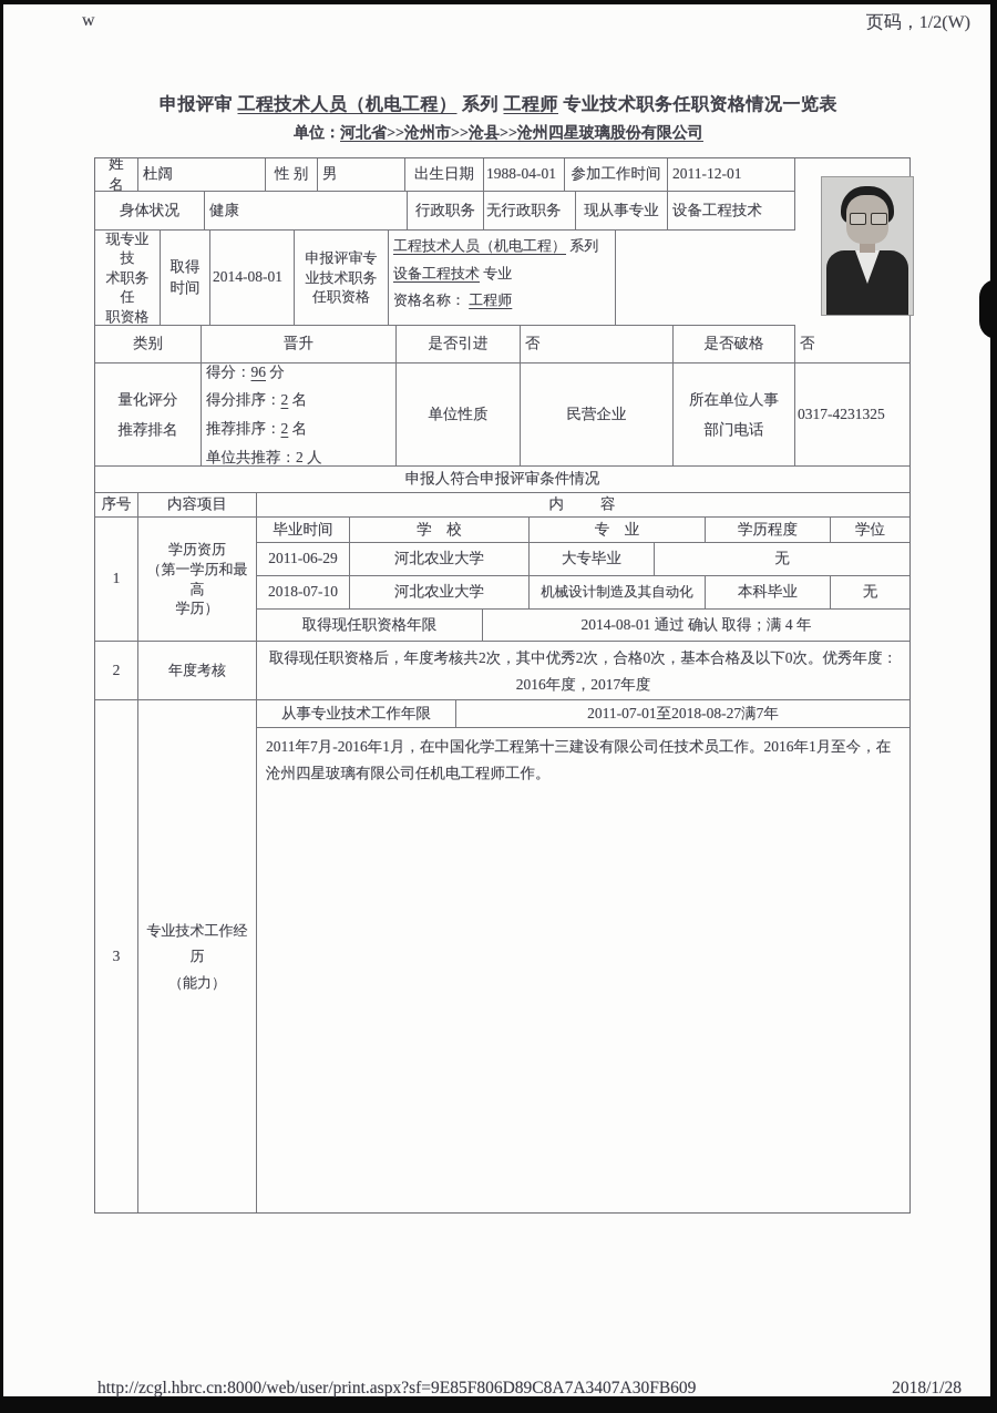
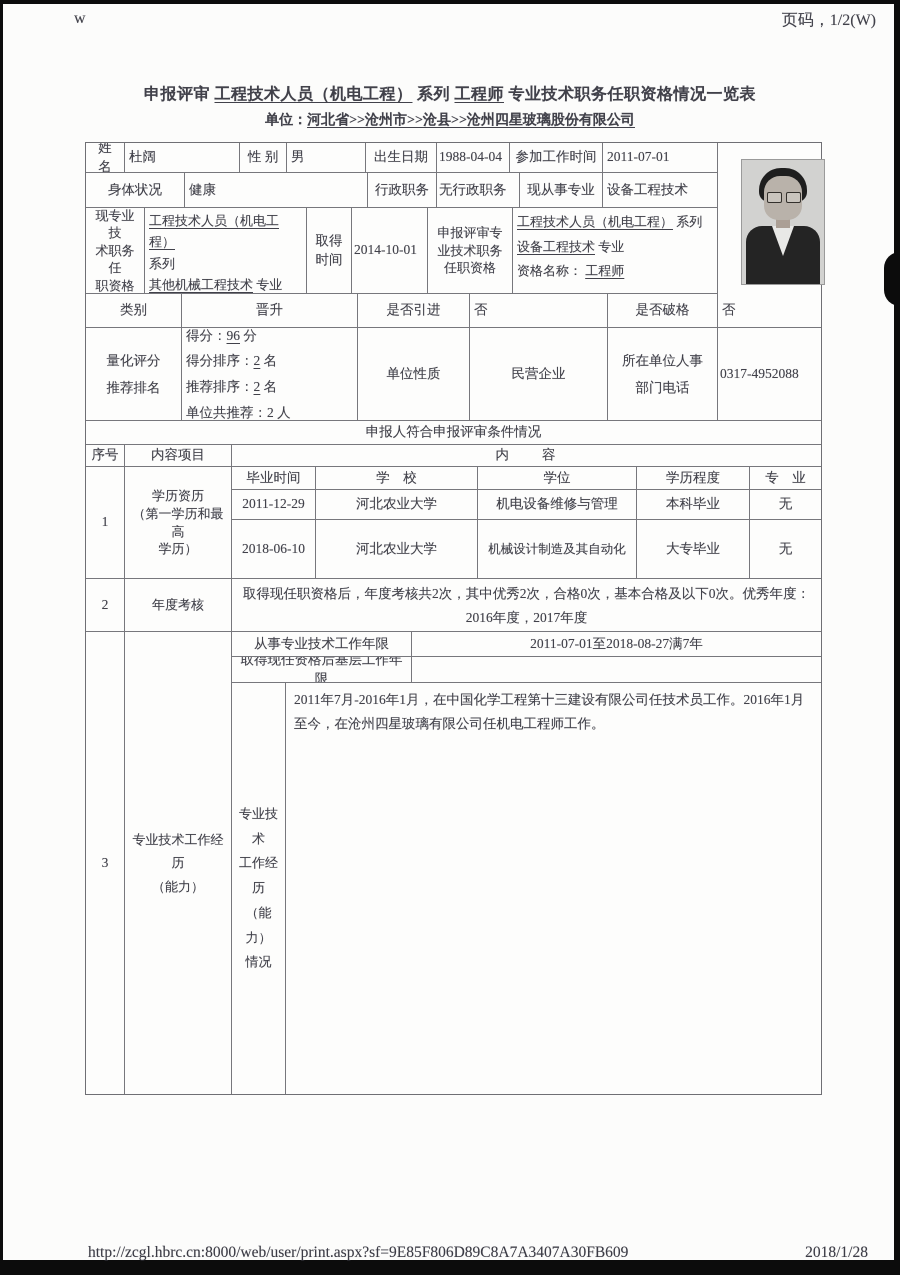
  w
  页码，1/2(W)
  申报评审 工程技术人员（机电工程） 系列 工程师 专业技术职务任职资格情况一览表
  单位：河北省>>沧州市>>沧县>>沧州四星玻璃股份有限公司
  姓 名
  杜阔
  性 别
  男
  出生日期
- 1988-04-01
+ 1988-04-04
  参加工作时间
- 2011-12-01
+ 2011-07-01
  身体状况
  健康
  行政职务
  无行政职务
  现从事专业
  设备工程技术
  现专业技
  术职务任
  职资格
+ 工程技术人员（机电工程）
+ 系列
+ 其他机械工程技术 专业
  取得
  时间
- 2014-08-01
+ 2014-10-01
  申报评审专
  业技术职务
  任职资格
  工程技术人员（机电工程） 系列
  设备工程技术 专业
  资格名称： 工程师
  类别
  晋升
  是否引进
  否
  是否破格
  否
  量化评分
  推荐排名
  得分：96 分
  得分排序：2 名
  推荐排序：2 名
  单位共推荐：2 人
  单位性质
  民营企业
  所在单位人事
  部门电话
- 0317-4231325
+ 0317-4952088
  申报人符合申报评审条件情况
  序号
  内容项目
  内 容
  1
  学历资历
  （第一学历和最高
  学历）
  毕业时间
  学 校
- 专 业
+ 学位
  学历程度
- 学位
+ 专 业
- 2011-06-29
+ 2011-12-29
  河北农业大学
+ 机电设备维修与管理
- 大专毕业
+ 本科毕业
  无
- 2018-07-10
+ 2018-06-10
  河北农业大学
  机械设计制造及其自动化
- 本科毕业
+ 大专毕业
  无
- 取得现任职资格年限
- 2014-08-01 通过 确认 取得；满 4 年
  2
  年度考核
  取得现任职资格后，年度考核共2次，其中优秀2次，合格0次，基本合格及以下0次。优秀年度：2016年度，2017年度
  3
  专业技术工作经历
  （能力）
  从事专业技术工作年限
  2011-07-01至2018-08-27满7年
+ 取得现任资格后基层工作年限
+ 专业技
+ 术
+ 工作经
+ 历
+ （能
+ 力）
+ 情况
  2011年7月-2016年1月，在中国化学工程第十三建设有限公司任技术员工作。2016年1月至今，在沧州四星玻璃有限公司任机电工程师工作。
  http://zcgl.hbrc.cn:8000/web/user/print.aspx?sf=9E85F806D89C8A7A3407A30FB609
  2018/1/28
